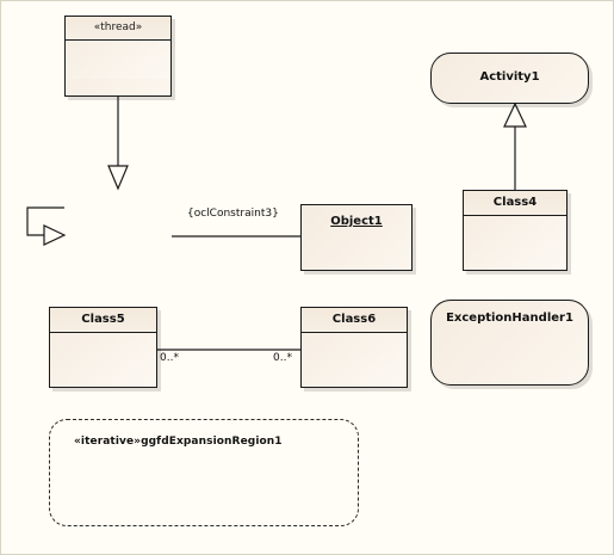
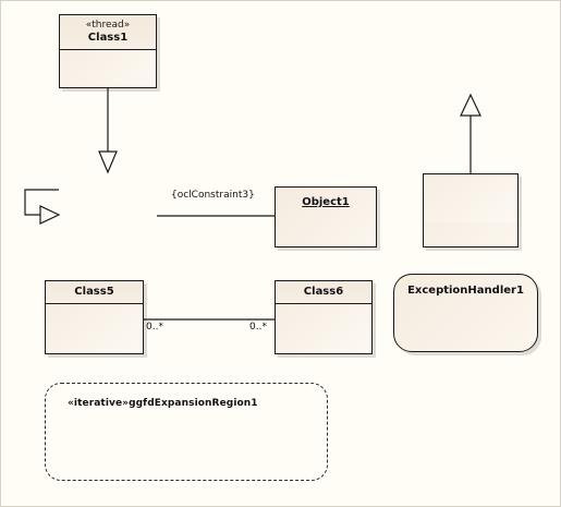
  «thread»
+ Class1
  Object1
  {oclConstraint3}
- Activity1
- Class4
  Class5
  Class6
  0..*
  0..*
  ExceptionHandler1
  «iterative»ggfdExpansionRegion1
